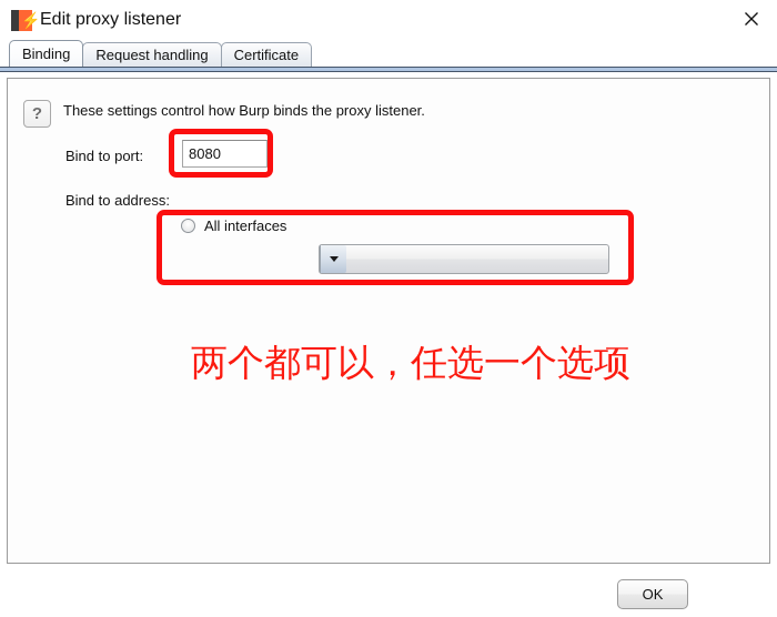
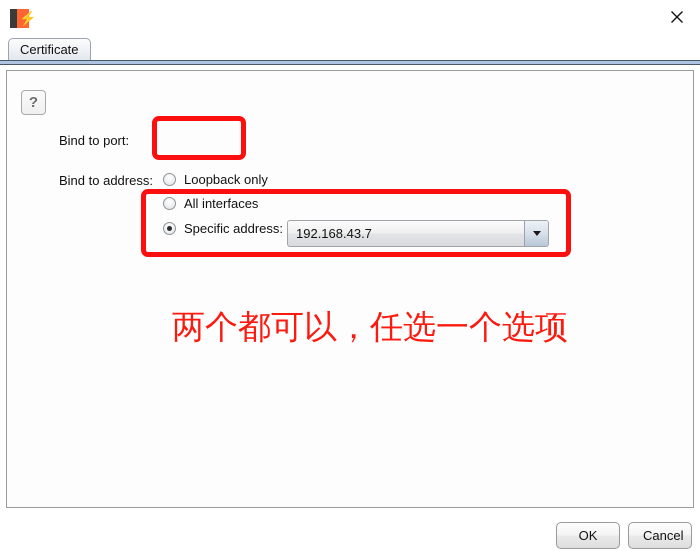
  ⚡
- Edit proxy listener
- Binding
- Request handling
  Certificate
  ?
- These settings control how Burp binds the proxy listener.
  Bind to port:
- 8080
  Bind to address:
+ Loopback only
  All interfaces
+ Specific address:
+ 192.168.43.7
  两个都可以，任选一个选项
  OK
+ Cancel
